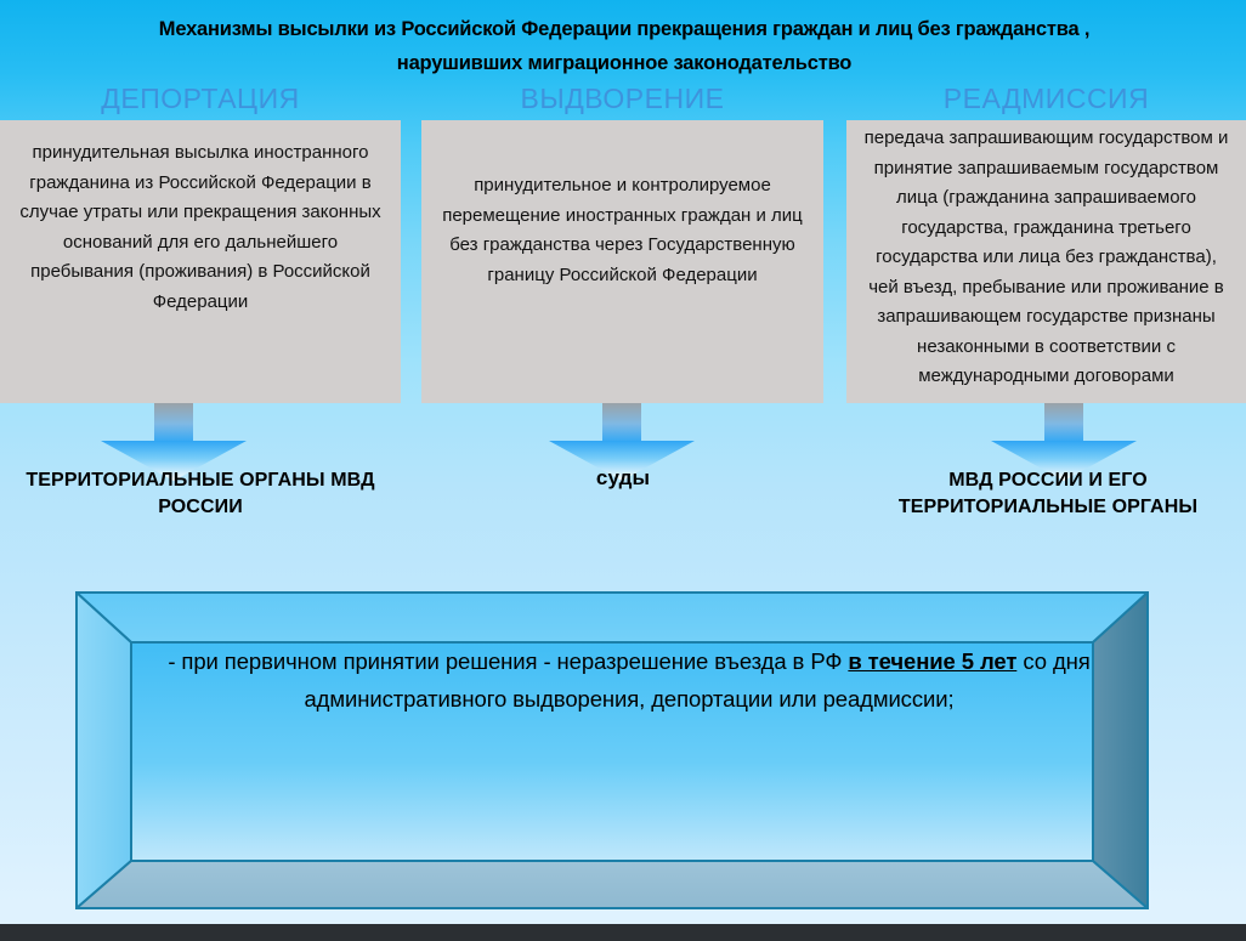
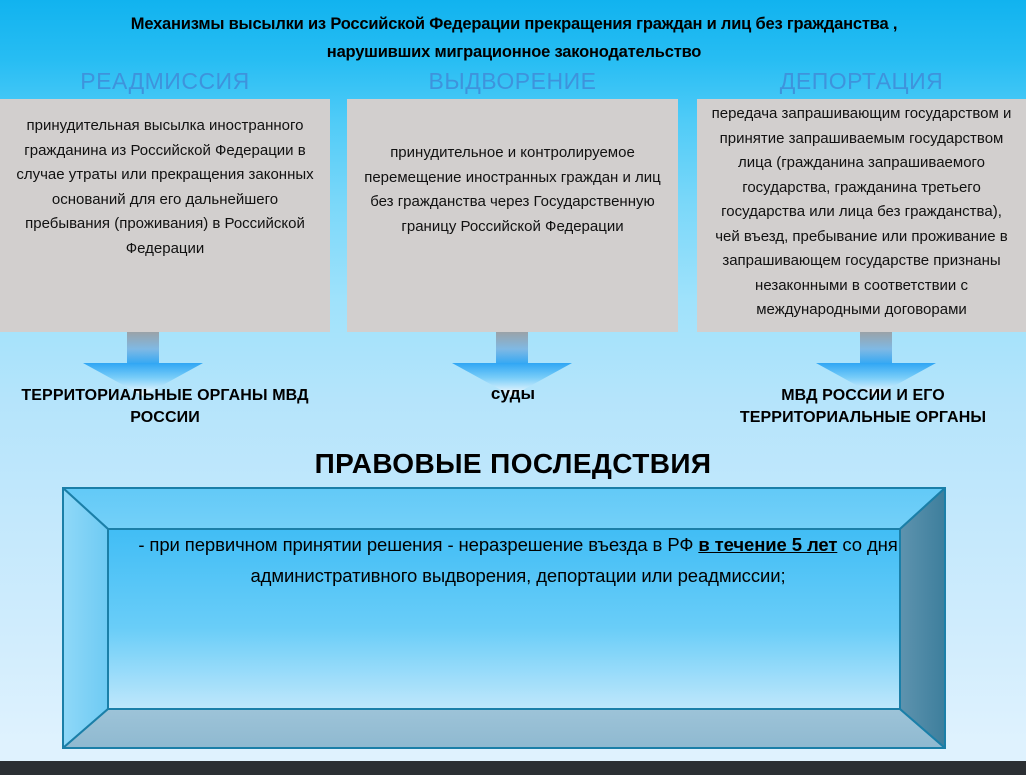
  Механизмы высылки из Российской Федерации прекращения граждан и лиц без гражданства , нарушивших миграционное законодательство
- ДЕПОРТАЦИЯ
+ РЕАДМИССИЯ
  ВЫДВОРЕНИЕ
- РЕАДМИССИЯ
+ ДЕПОРТАЦИЯ
  принудительная высылка иностранного гражданина из Российской Федерации в случае утраты или прекращения законных оснований для его дальнейшего пребывания (проживания) в Российской Федерации
  принудительное и контролируемое перемещение иностранных граждан и лиц без гражданства через Государственную границу Российской Федерации
  передача запрашивающим государством и принятие запрашиваемым государством лица (гражданина запрашиваемого государства, гражданина третьего государства или лица без гражданства), чей въезд, пребывание или проживание в запрашивающем государстве признаны незаконными в соответствии с международными договорами
  ТЕРРИТОРИАЛЬНЫЕ ОРГАНЫ МВД РОССИИ
  суды
  МВД РОССИИ И ЕГО ТЕРРИТОРИАЛЬНЫЕ ОРГАНЫ
+ ПРАВОВЫЕ ПОСЛЕДСТВИЯ
  - при первичном принятии решения - неразрешение въезда в РФ в течение 5 лет со дня административного выдворения, депортации или реадмиссии;
